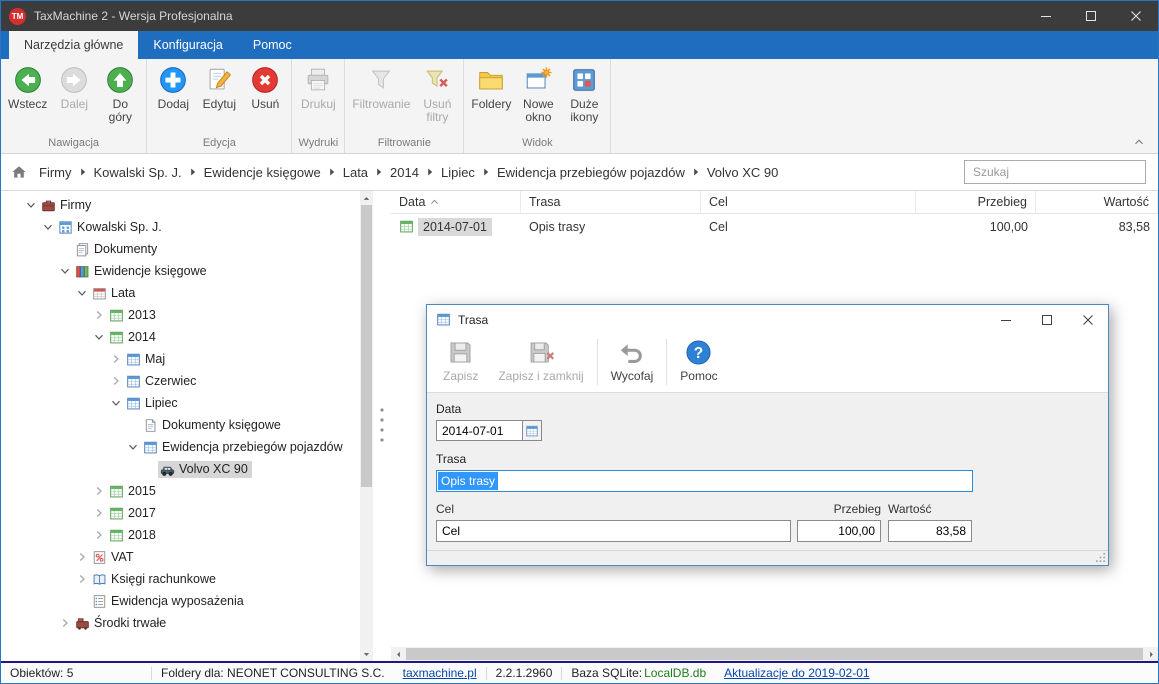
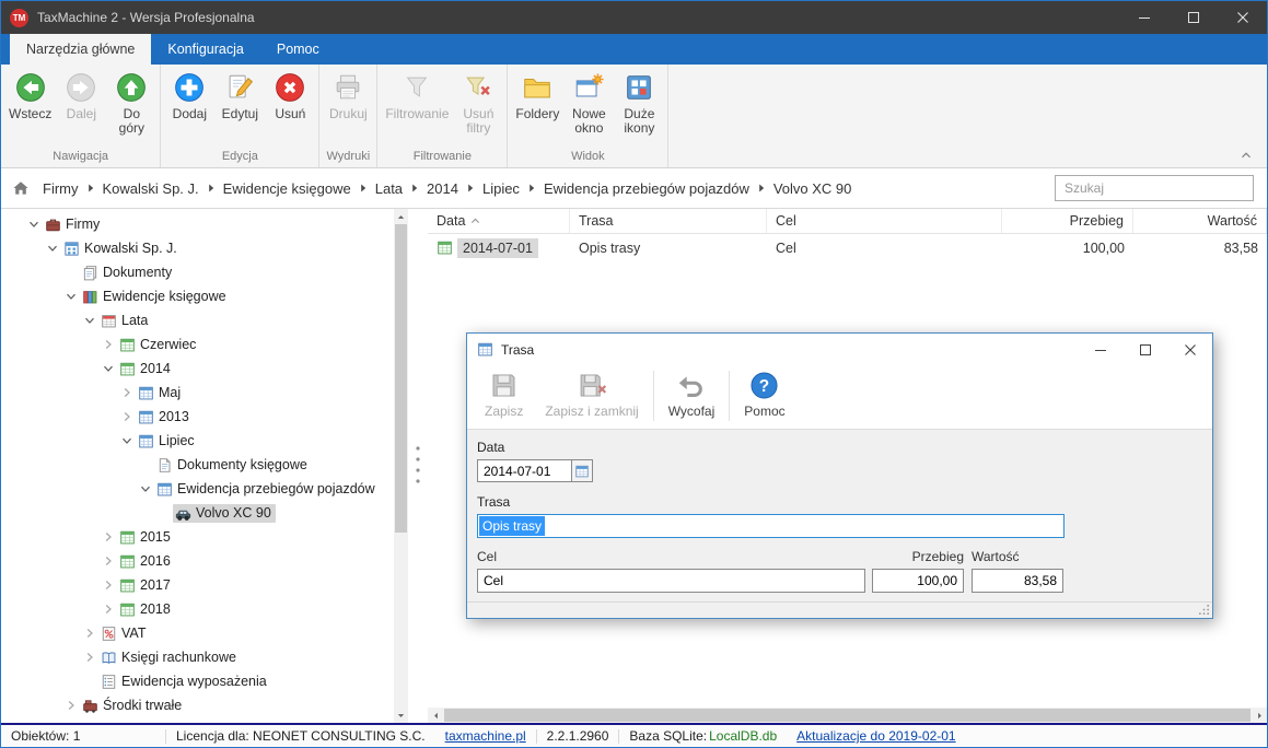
  TM
  TaxMachine 2 - Wersja Profesjonalna
  Narzędzia główne
  Konfiguracja
  Pomoc
  Wstecz
  Dalej
  Do
  góry
  Nawigacja
  Dodaj
  Edytuj
  Usuń
  Edycja
  Drukuj
  Wydruki
  Filtrowanie
  Usuń
  filtry
  Filtrowanie
  Foldery
  Nowe
  okno
  Duże
  ikony
  Widok
  Firmy
  Kowalski Sp. J.
  Ewidencje księgowe
  Lata
  2014
  Lipiec
  Ewidencja przebiegów pojazdów
  Volvo XC 90
  Szukaj
  Firmy
  Kowalski Sp. J.
  Dokumenty
  Ewidencje księgowe
  Lata
- 2013
+ Czerwiec
  2014
  Maj
- Czerwiec
+ 2013
  Lipiec
  Dokumenty księgowe
  Ewidencja przebiegów pojazdów
  Volvo XC 90
  2015
+ 2016
  2017
  2018
  VAT
  Księgi rachunkowe
  Ewidencja wyposażenia
  Środki trwałe
  Data
  Trasa
  Cel
  Przebieg
  Wartość
  2014-07-01
  Opis trasy
  Cel
  100,00
  83,58
- Obiektów: 5
+ Obiektów: 1
- Foldery dla: NEONET CONSULTING S.C.
+ Licencja dla: NEONET CONSULTING S.C.
  taxmachine.pl
  2.2.1.2960
  Baza SQLite:
  LocalDB.db
  Aktualizacje do 2019-02-01
  Trasa
  Zapisz
  Zapisz i zamknij
  Wycofaj
  ?
  Pomoc
  Data
  2014-07-01
  Trasa
  Opis trasy
  Cel
  Przebieg
  Wartość
  Cel
  100,00
  83,58
